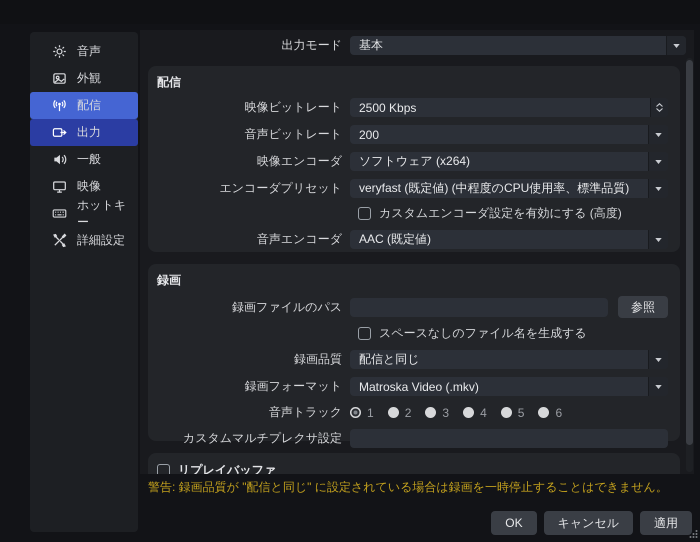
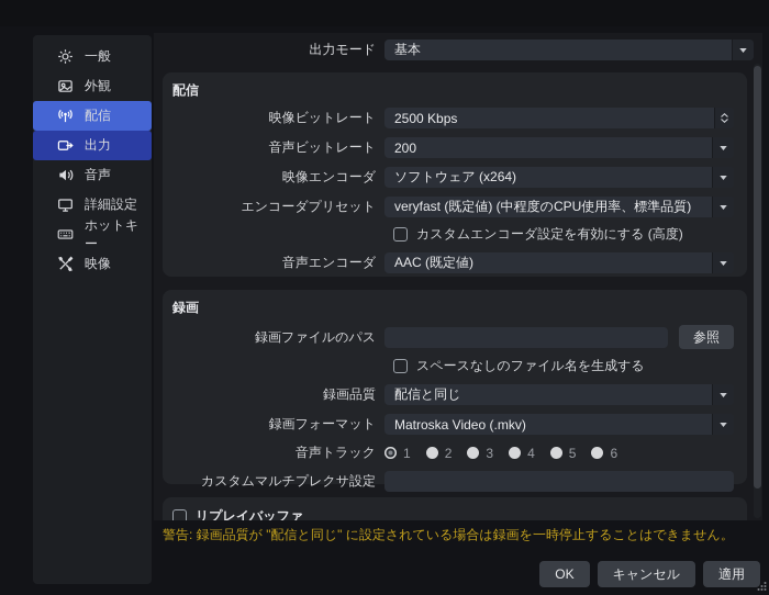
- 音声
+ 一般
  外観
  配信
  出力
- 一般
+ 音声
- 映像
+ 詳細設定
  ホットキー
- 詳細設定
+ 映像
  出力モード
  基本
  配信
  映像ビットレート
  2500 Kbps
  音声ビットレート
  200
  映像エンコーダ
  ソフトウェア (x264)
  エンコーダプリセット
  veryfast (既定値) (中程度のCPU使用率、標準品質)
  カスタムエンコーダ設定を有効にする (高度)
  音声エンコーダ
  AAC (既定値)
  録画
  録画ファイルのパス
  参照
  スペースなしのファイル名を生成する
  録画品質
  配信と同じ
  録画フォーマット
  Matroska Video (.mkv)
  音声トラック
  1
  2
  3
  4
  5
  6
  カスタムマルチプレクサ設定
  リプレイバッファ
  警告: 録画品質が "配信と同じ" に設定されている場合は録画を一時停止することはできません。
  OK
  キャンセル
  適用
